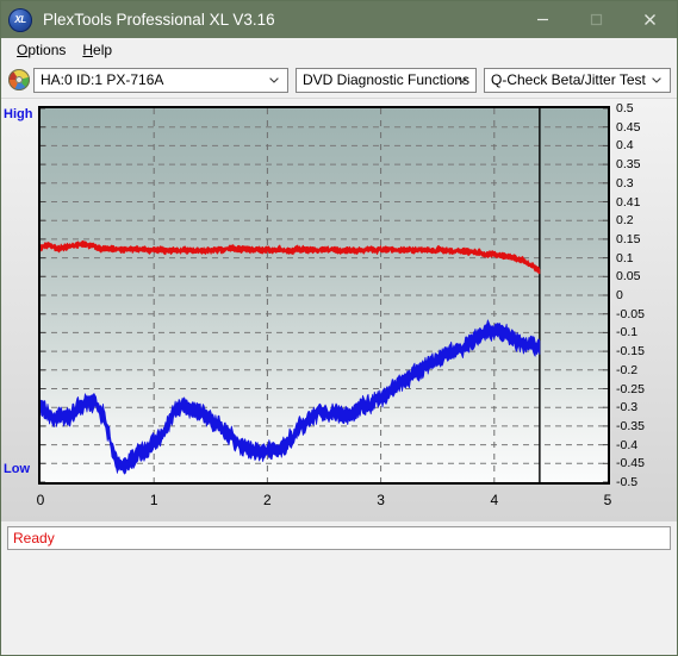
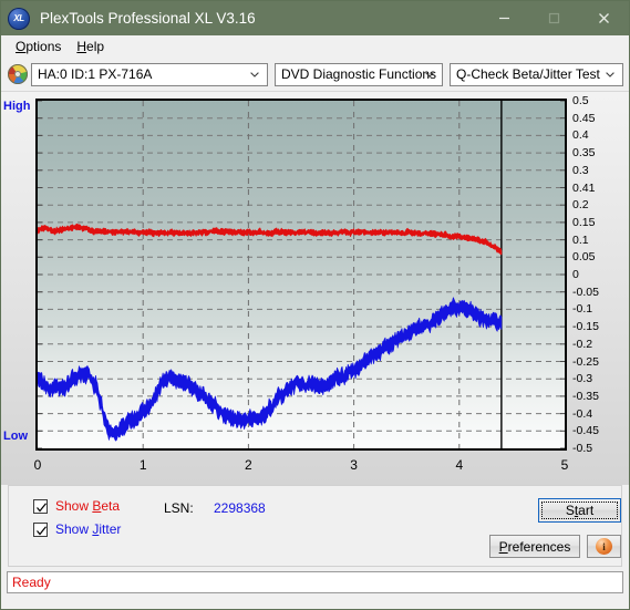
  XL
  PlexTools Professional XL V3.16
  Options
  Help
  HA:0 ID:1 PX-716A
  DVD Diagnostic Functions
  Q-Check Beta/Jitter Test
  High
  Low
  0.5
  0.45
  0.4
  0.35
  0.3
  0.41
  0.2
  0.15
  0.1
  0.05
  0
  -0.05
  -0.1
  -0.15
  -0.2
  -0.25
  -0.3
  -0.35
  -0.4
  -0.45
  -0.5
  0
  1
  2
  3
  4
  5
+ Show Beta
+ Show Jitter
+ LSN:
+ 2298368
+ Start
+ Preferences
+ i
  Ready
